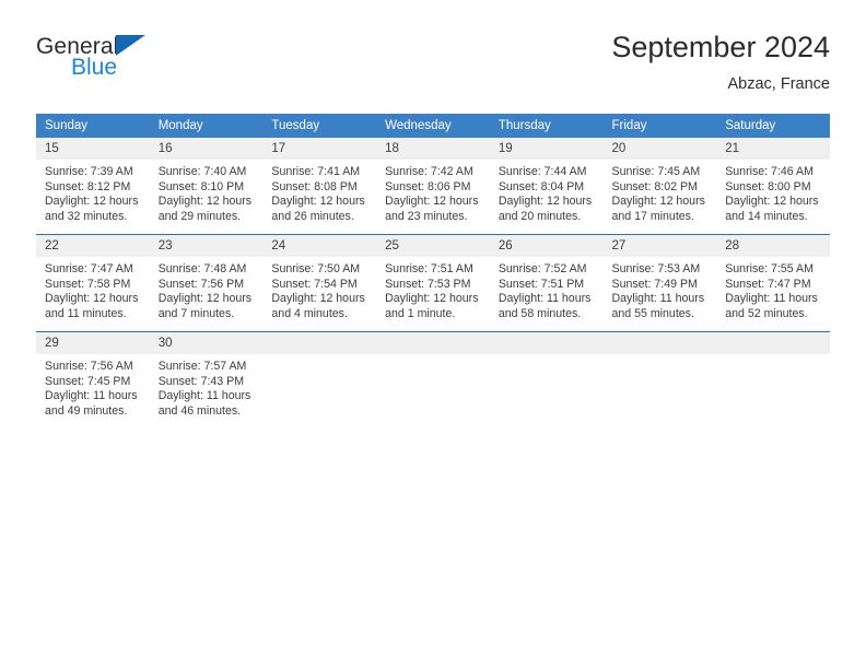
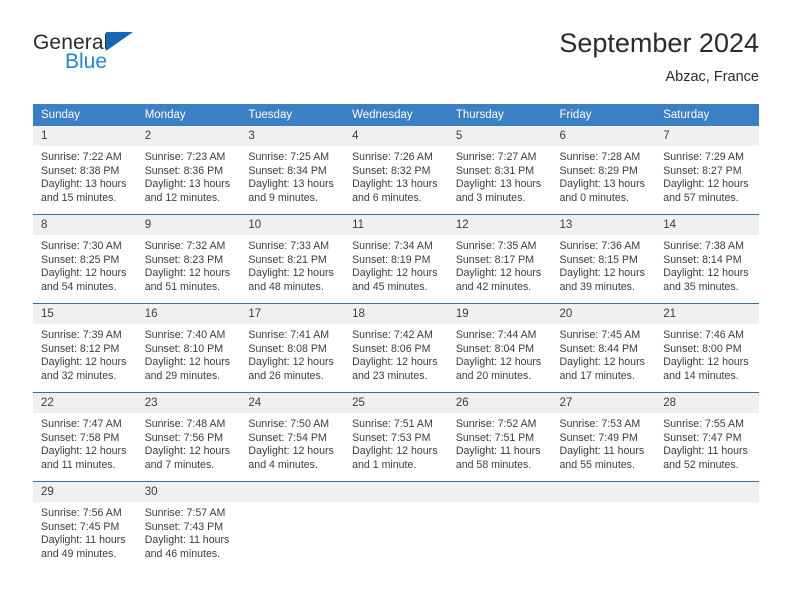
  General
  Blue
  September 2024
  Abzac, France
  Sunday	Monday	Tuesday	Wednesday	Thursday	Friday	Saturday
+ 1Sunrise: 7:22 AMSunset: 8:38 PMDaylight: 13 hoursand 15 minutes.	2Sunrise: 7:23 AMSunset: 8:36 PMDaylight: 13 hoursand 12 minutes.	3Sunrise: 7:25 AMSunset: 8:34 PMDaylight: 13 hoursand 9 minutes.	4Sunrise: 7:26 AMSunset: 8:32 PMDaylight: 13 hoursand 6 minutes.	5Sunrise: 7:27 AMSunset: 8:31 PMDaylight: 13 hoursand 3 minutes.	6Sunrise: 7:28 AMSunset: 8:29 PMDaylight: 13 hoursand 0 minutes.	7Sunrise: 7:29 AMSunset: 8:27 PMDaylight: 12 hoursand 57 minutes.
+ 8Sunrise: 7:30 AMSunset: 8:25 PMDaylight: 12 hoursand 54 minutes.	9Sunrise: 7:32 AMSunset: 8:23 PMDaylight: 12 hoursand 51 minutes.	10Sunrise: 7:33 AMSunset: 8:21 PMDaylight: 12 hoursand 48 minutes.	11Sunrise: 7:34 AMSunset: 8:19 PMDaylight: 12 hoursand 45 minutes.	12Sunrise: 7:35 AMSunset: 8:17 PMDaylight: 12 hoursand 42 minutes.	13Sunrise: 7:36 AMSunset: 8:15 PMDaylight: 12 hoursand 39 minutes.	14Sunrise: 7:38 AMSunset: 8:14 PMDaylight: 12 hoursand 35 minutes.
- 15Sunrise: 7:39 AMSunset: 8:12 PMDaylight: 12 hoursand 32 minutes.	16Sunrise: 7:40 AMSunset: 8:10 PMDaylight: 12 hoursand 29 minutes.	17Sunrise: 7:41 AMSunset: 8:08 PMDaylight: 12 hoursand 26 minutes.	18Sunrise: 7:42 AMSunset: 8:06 PMDaylight: 12 hoursand 23 minutes.	19Sunrise: 7:44 AMSunset: 8:04 PMDaylight: 12 hoursand 20 minutes.	20Sunrise: 7:45 AMSunset: 8:02 PMDaylight: 12 hoursand 17 minutes.	21Sunrise: 7:46 AMSunset: 8:00 PMDaylight: 12 hoursand 14 minutes.
+ 15Sunrise: 7:39 AMSunset: 8:12 PMDaylight: 12 hoursand 32 minutes.	16Sunrise: 7:40 AMSunset: 8:10 PMDaylight: 12 hoursand 29 minutes.	17Sunrise: 7:41 AMSunset: 8:08 PMDaylight: 12 hoursand 26 minutes.	18Sunrise: 7:42 AMSunset: 8:06 PMDaylight: 12 hoursand 23 minutes.	19Sunrise: 7:44 AMSunset: 8:04 PMDaylight: 12 hoursand 20 minutes.	20Sunrise: 7:45 AMSunset: 8:44 PMDaylight: 12 hoursand 17 minutes.	21Sunrise: 7:46 AMSunset: 8:00 PMDaylight: 12 hoursand 14 minutes.
  22Sunrise: 7:47 AMSunset: 7:58 PMDaylight: 12 hoursand 11 minutes.	23Sunrise: 7:48 AMSunset: 7:56 PMDaylight: 12 hoursand 7 minutes.	24Sunrise: 7:50 AMSunset: 7:54 PMDaylight: 12 hoursand 4 minutes.	25Sunrise: 7:51 AMSunset: 7:53 PMDaylight: 12 hoursand 1 minute.	26Sunrise: 7:52 AMSunset: 7:51 PMDaylight: 11 hoursand 58 minutes.	27Sunrise: 7:53 AMSunset: 7:49 PMDaylight: 11 hoursand 55 minutes.	28Sunrise: 7:55 AMSunset: 7:47 PMDaylight: 11 hoursand 52 minutes.
  29Sunrise: 7:56 AMSunset: 7:45 PMDaylight: 11 hoursand 49 minutes.	30Sunrise: 7:57 AMSunset: 7:43 PMDaylight: 11 hoursand 46 minutes.
